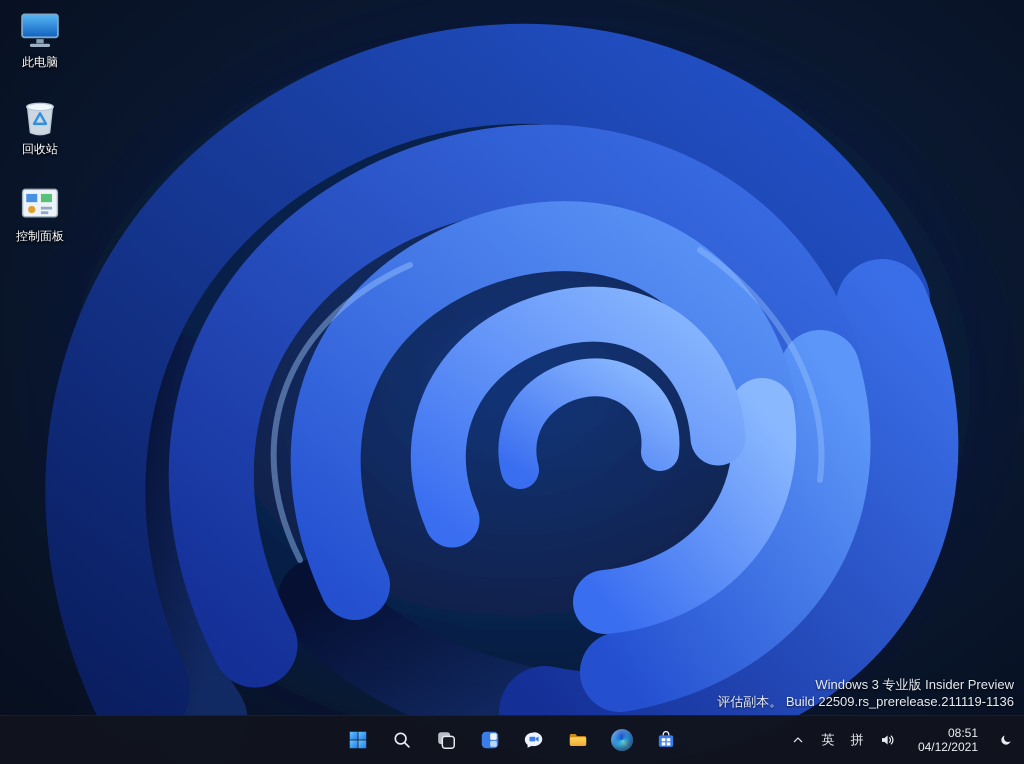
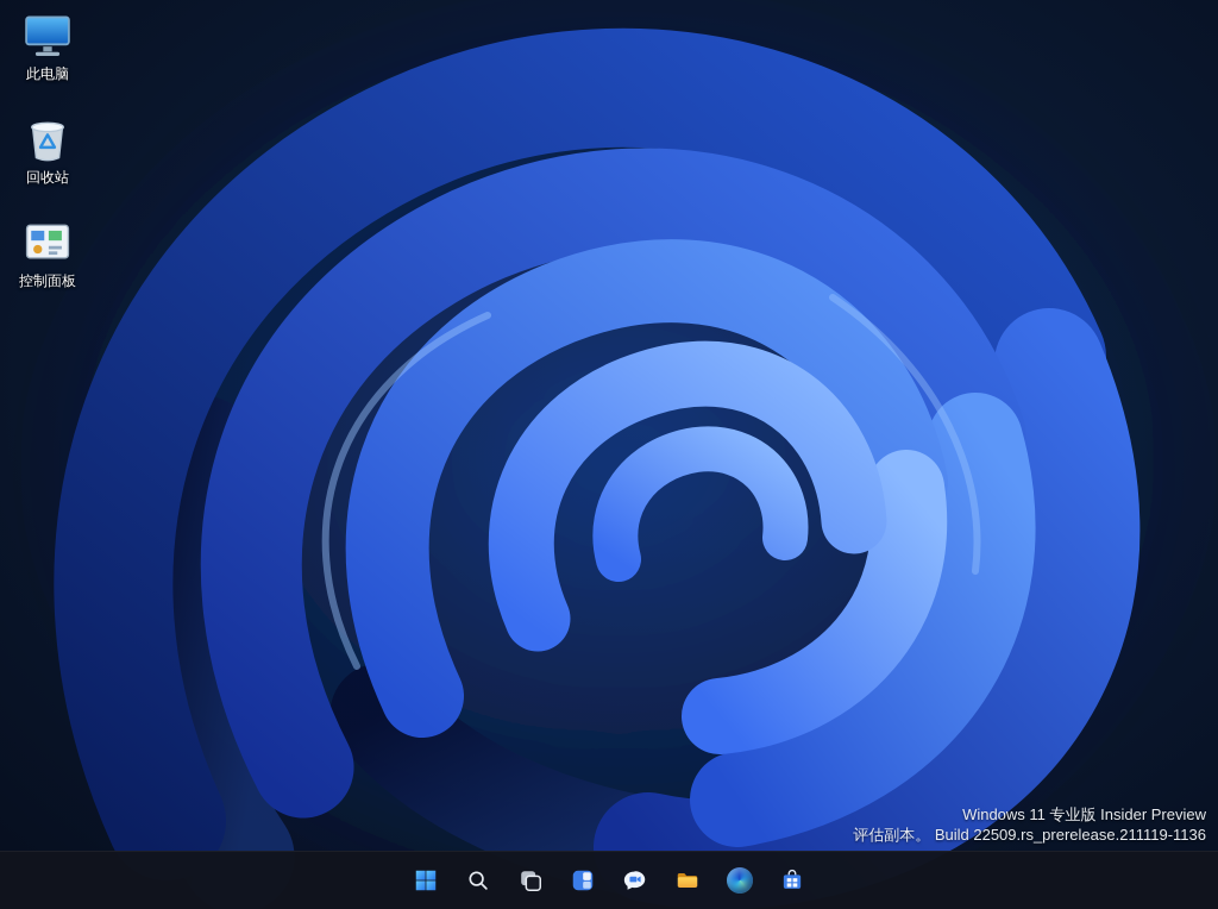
  此电脑
  回收站
  控制面板
- Windows 3 专业版 Insider Preview
+ Windows 11 专业版 Insider Preview
  评估副本。 Build 22509.rs_prerelease.211119-1136
- 英
- 拼
- 08:51
- 04/12/2021
